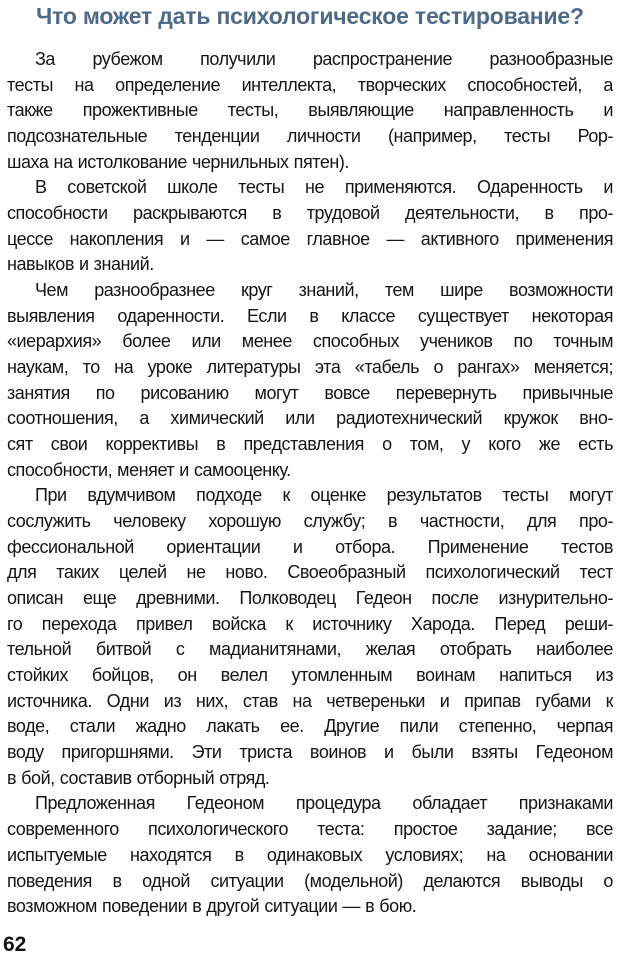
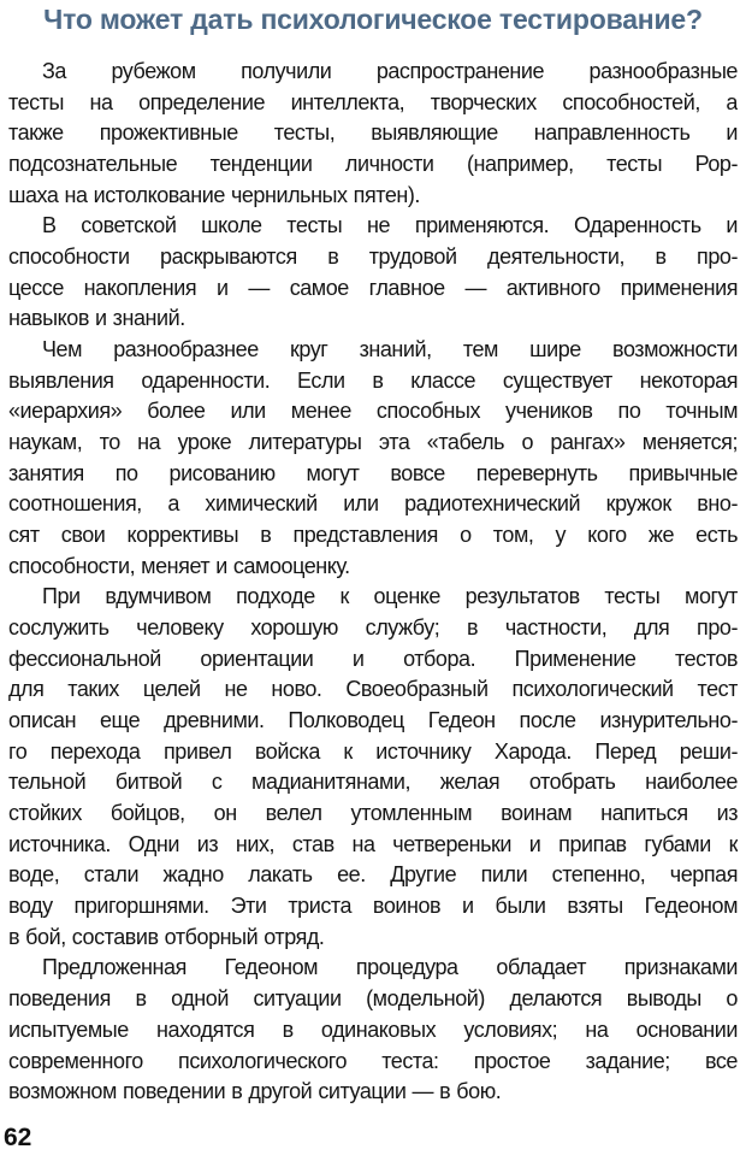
  Что может дать психологическое тестирование?
  За рубежом получили распространение разнообразные
  тесты на определение интеллекта, творческих способностей, а
  также прожективные тесты, выявляющие направленность и
  подсознательные тенденции личности (например, тесты Рор-
  шаха на истолкование чернильных пятен).
  В советской школе тесты не применяются. Одаренность и
  способности раскрываются в трудовой деятельности, в про-
  цессе накопления и — самое главное — активного применения
  навыков и знаний.
  Чем разнообразнее круг знаний, тем шире возможности
  выявления одаренности. Если в классе существует некоторая
  «иерархия» более или менее способных учеников по точным
  наукам, то на уроке литературы эта «табель о рангах» меняется;
  занятия по рисованию могут вовсе перевернуть привычные
  соотношения, а химический или радиотехнический кружок вно-
  сят свои коррективы в представления о том, у кого же есть
  способности, меняет и самооценку.
  При вдумчивом подходе к оценке результатов тесты могут
  сослужить человеку хорошую службу; в частности, для про-
  фессиональной ориентации и отбора. Применение тестов
  для таких целей не ново. Своеобразный психологический тест
  описан еще древними. Полководец Гедеон после изнурительно-
  го перехода привел войска к источнику Харода. Перед реши-
  тельной битвой с мадианитянами, желая отобрать наиболее
  стойких бойцов, он велел утомленным воинам напиться из
  источника. Одни из них, став на четвереньки и припав губами к
  воде, стали жадно лакать ее. Другие пили степенно, черпая
  воду пригоршнями. Эти триста воинов и были взяты Гедеоном
  в бой, составив отборный отряд.
  Предложенная Гедеоном процедура обладает признаками
- современного психологического теста: простое задание; все
+ поведения в одной ситуации (модельной) делаются выводы о
  испытуемые находятся в одинаковых условиях; на основании
- поведения в одной ситуации (модельной) делаются выводы о
+ современного психологического теста: простое задание; все
  возможном поведении в другой ситуации — в бою.
  62
